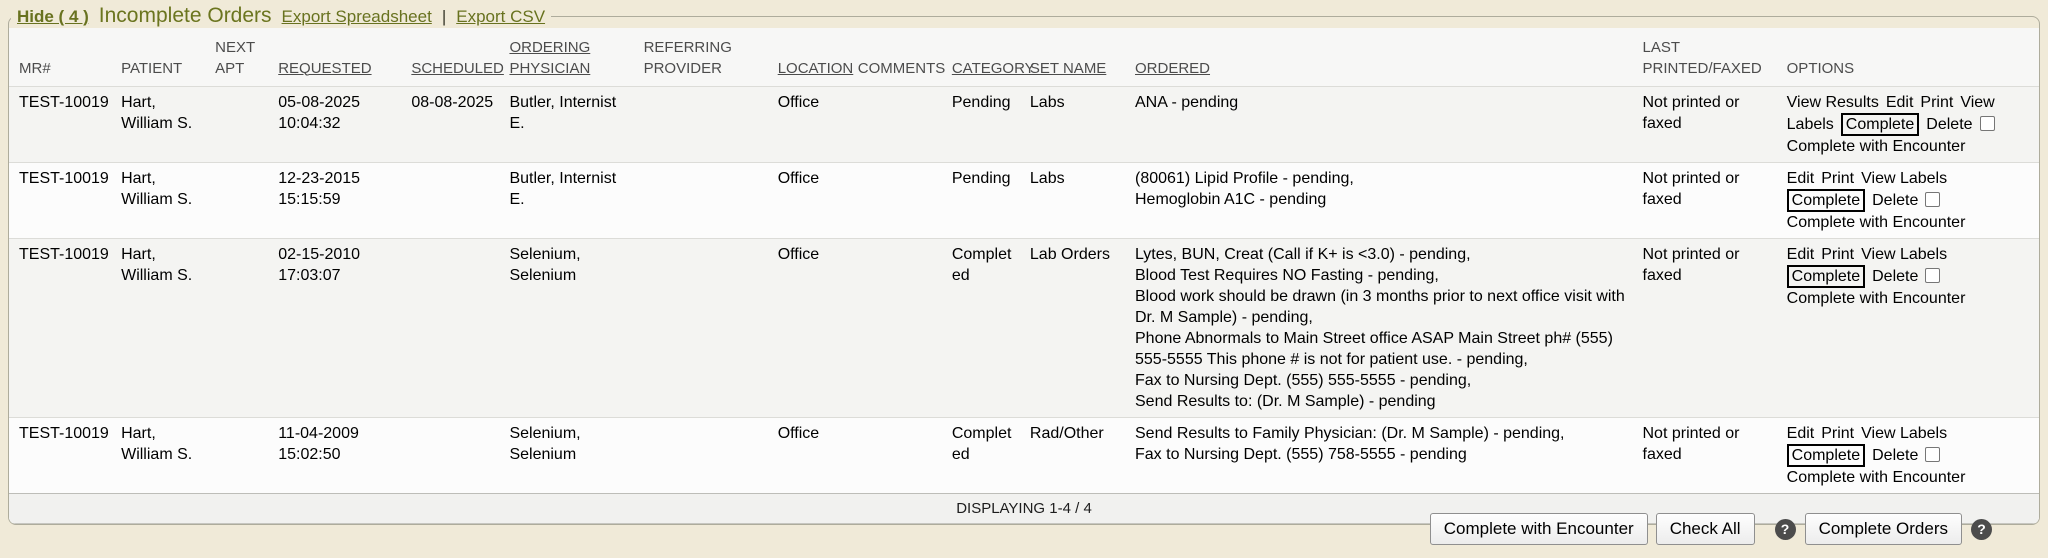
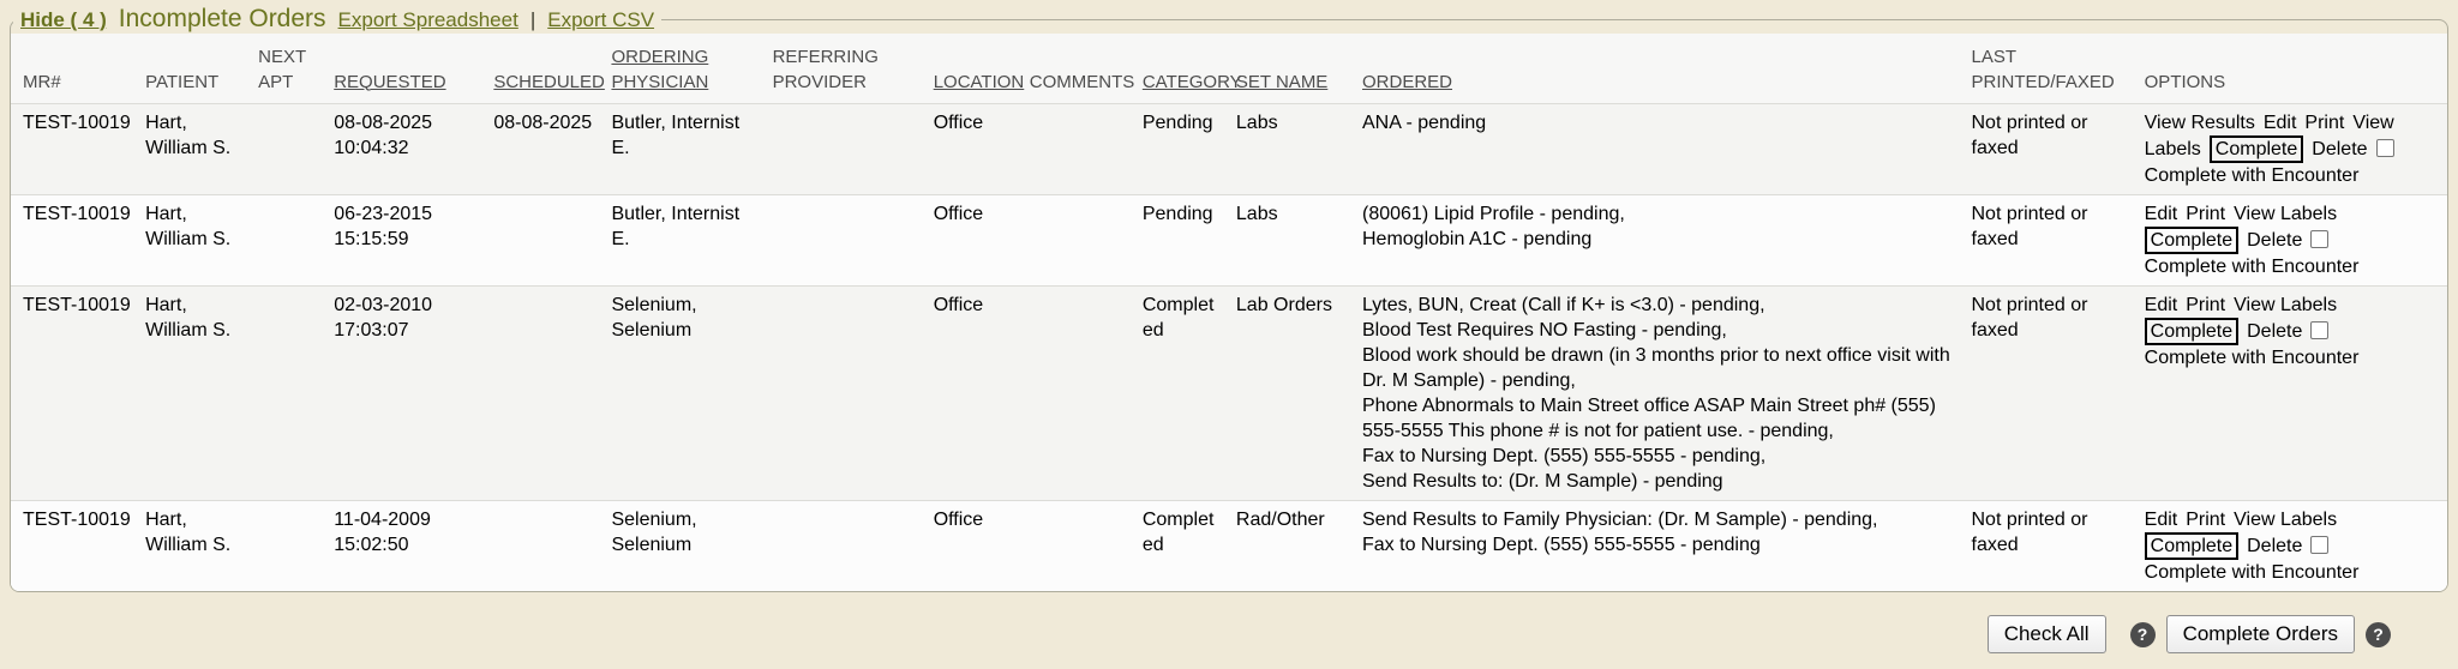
  Hide ( 4 )
  Incomplete Orders
  Export Spreadsheet
  |
  Export CSV
  MR#	PATIENT	NEXT APT	REQUESTED	SCHEDULED	ORDERING PHYSICIAN	REFERRING PROVIDER	LOCATION	COMMENTS	CATEGOR	SET NAME	ORDERED	LAST PRINTED/FAXED	OPTIONS
- TEST-10019	Hart, William S.		05-08-2025 10:04:32	08-08-2025	Butler, Internist E.		Office		Pending	Labs	ANA - pending	Not printed or faxed	View Results Edit Print View Labels Complete Delete Complete with Encounter
+ TEST-10019	Hart, William S.		08-08-2025 10:04:32	08-08-2025	Butler, Internist E.		Office		Pending	Labs	ANA - pending	Not printed or faxed	View Results Edit Print View Labels Complete Delete Complete with Encounter
- TEST-10019	Hart, William S.		12-23-2015 15:15:59		Butler, Internist E.		Office		Pending	Labs	(80061) Lipid Profile - pending, Hemoglobin A1C - pending	Not printed or faxed	Edit Print View LabelsComplete Delete Complete with Encounter
+ TEST-10019	Hart, William S.		06-23-2015 15:15:59		Butler, Internist E.		Office		Pending	Labs	(80061) Lipid Profile - pending, Hemoglobin A1C - pending	Not printed or faxed	Edit Print View LabelsComplete Delete Complete with Encounter
- TEST-10019	Hart, William S.		02-15-2010 17:03:07		Selenium, Selenium		Office		Completed	Lab Orders	Lytes, BUN, Creat (Call if K+ is <3.0) - pending, Blood Test Requires NO Fasting - pending, Blood work should be drawn (in 3 months prior to next office visit with Dr. M Sample) - pending, Phone Abnormals to Main Street office ASAP Main Street ph# (555) 555-5555 This phone # is not for patient use. - pending, Fax to Nursing Dept. (555) 555-5555 - pending, Send Results to: (Dr. M Sample) - pending	Not printed or faxed	Edit Print View LabelsComplete Delete Complete with Encounter
+ TEST-10019	Hart, William S.		02-03-2010 17:03:07		Selenium, Selenium		Office		Completed	Lab Orders	Lytes, BUN, Creat (Call if K+ is <3.0) - pending, Blood Test Requires NO Fasting - pending, Blood work should be drawn (in 3 months prior to next office visit with Dr. M Sample) - pending, Phone Abnormals to Main Street office ASAP Main Street ph# (555) 555-5555 This phone # is not for patient use. - pending, Fax to Nursing Dept. (555) 555-5555 - pending, Send Results to: (Dr. M Sample) - pending	Not printed or faxed	Edit Print View LabelsComplete Delete Complete with Encounter
- TEST-10019	Hart, William S.		11-04-2009 15:02:50		Selenium, Selenium		Office		Completed	Rad/Other	Send Results to Family Physician: (Dr. M Sample) - pending, Fax to Nursing Dept. (555) 758-5555 - pending	Not printed or faxed	Edit Print View LabelsComplete Delete Complete with Encounter
+ TEST-10019	Hart, William S.		11-04-2009 15:02:50		Selenium, Selenium		Office		Completed	Rad/Other	Send Results to Family Physician: (Dr. M Sample) - pending, Fax to Nursing Dept. (555) 555-5555 - pending	Not printed or faxed	Edit Print View LabelsComplete Delete Complete with Encounter
- DISPLAYING 1-4 / 4
- Complete with Encounter
  Check All
  ?
  Complete Orders
  ?
